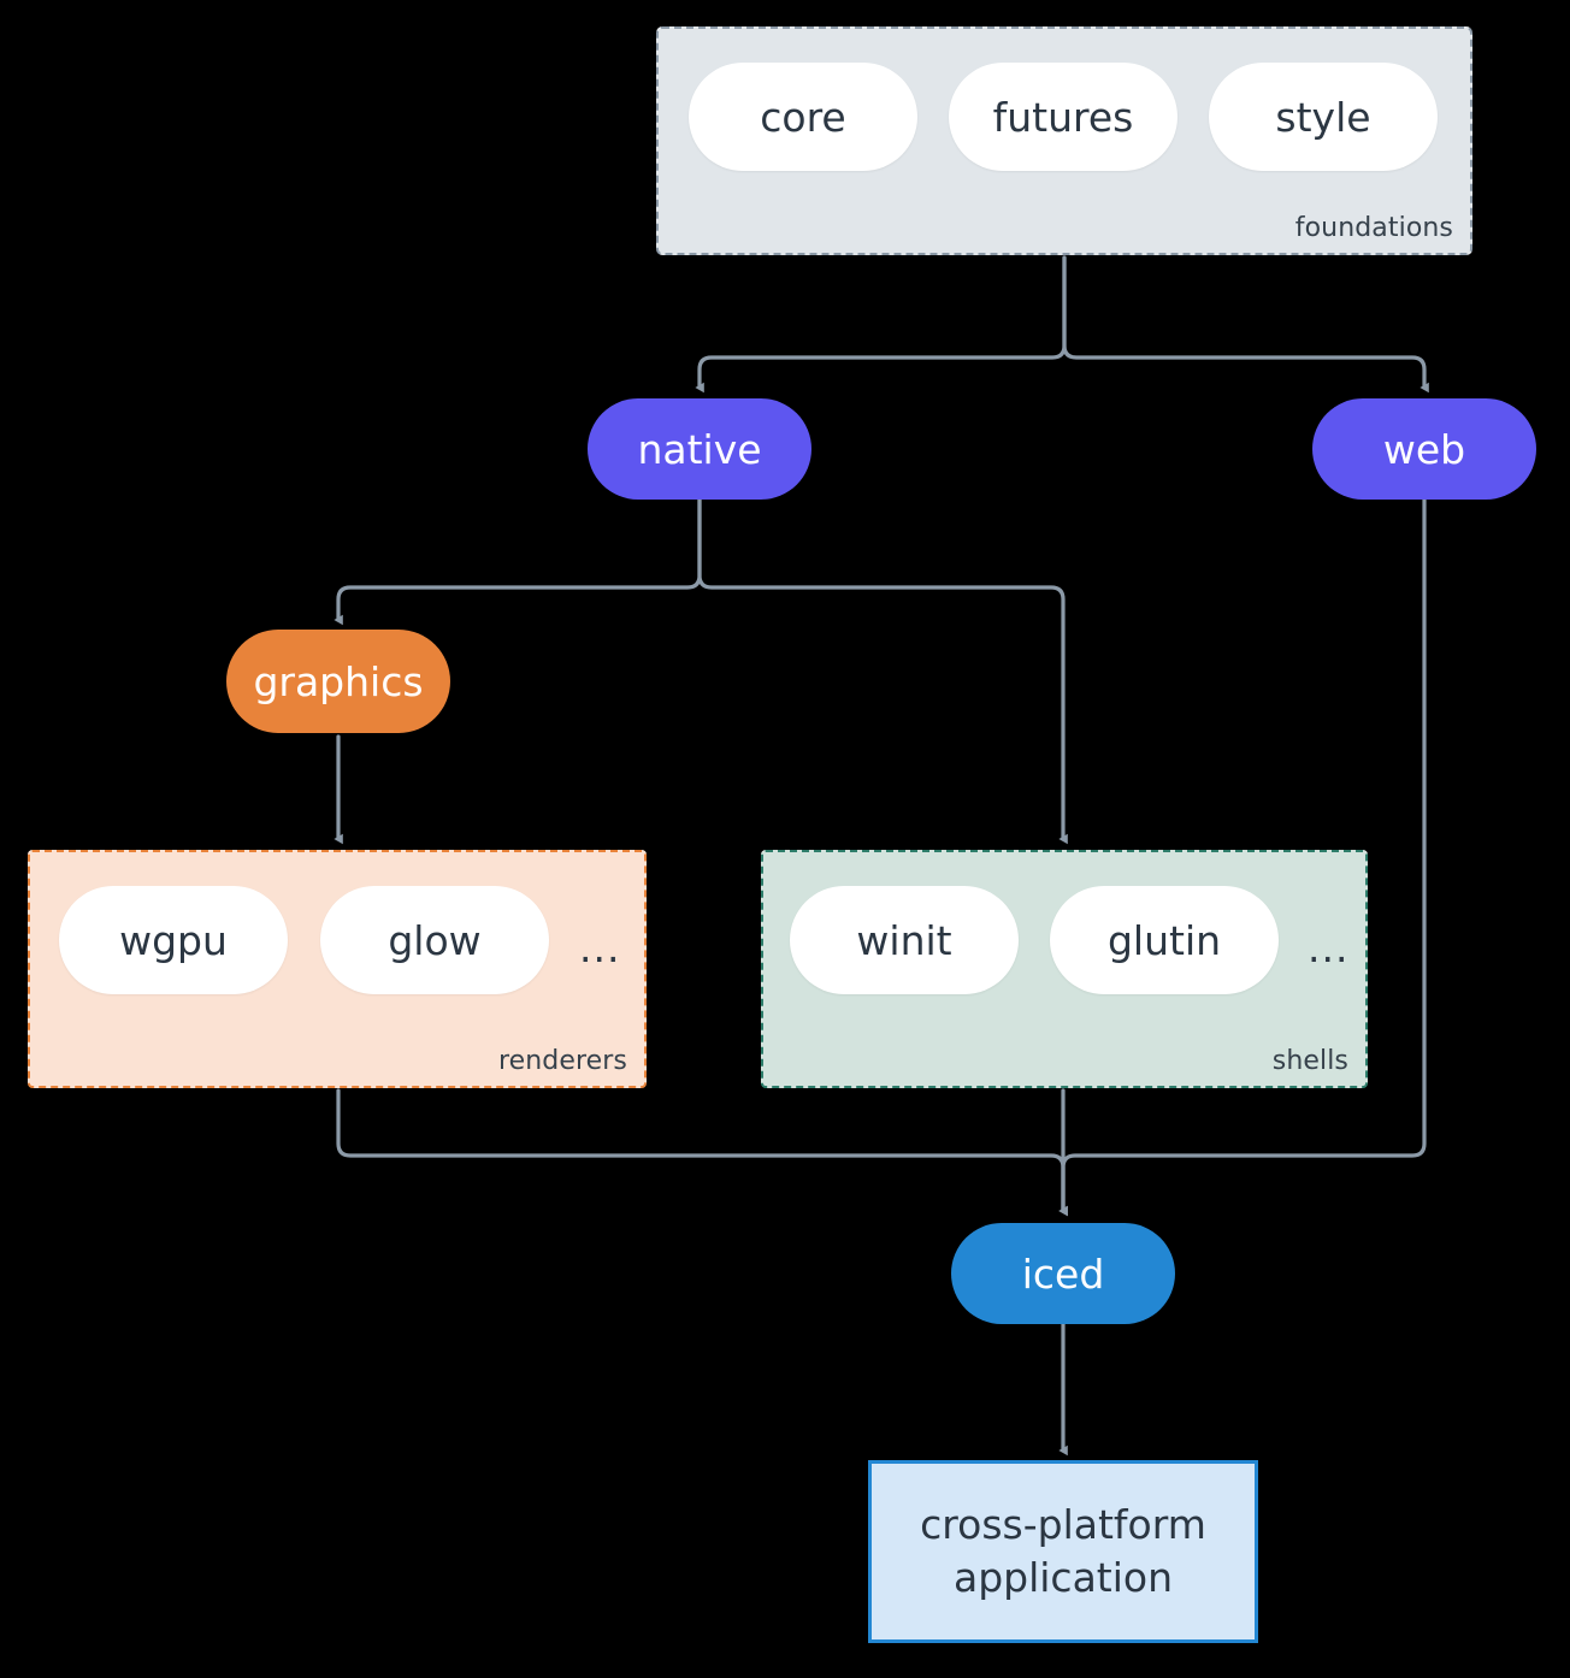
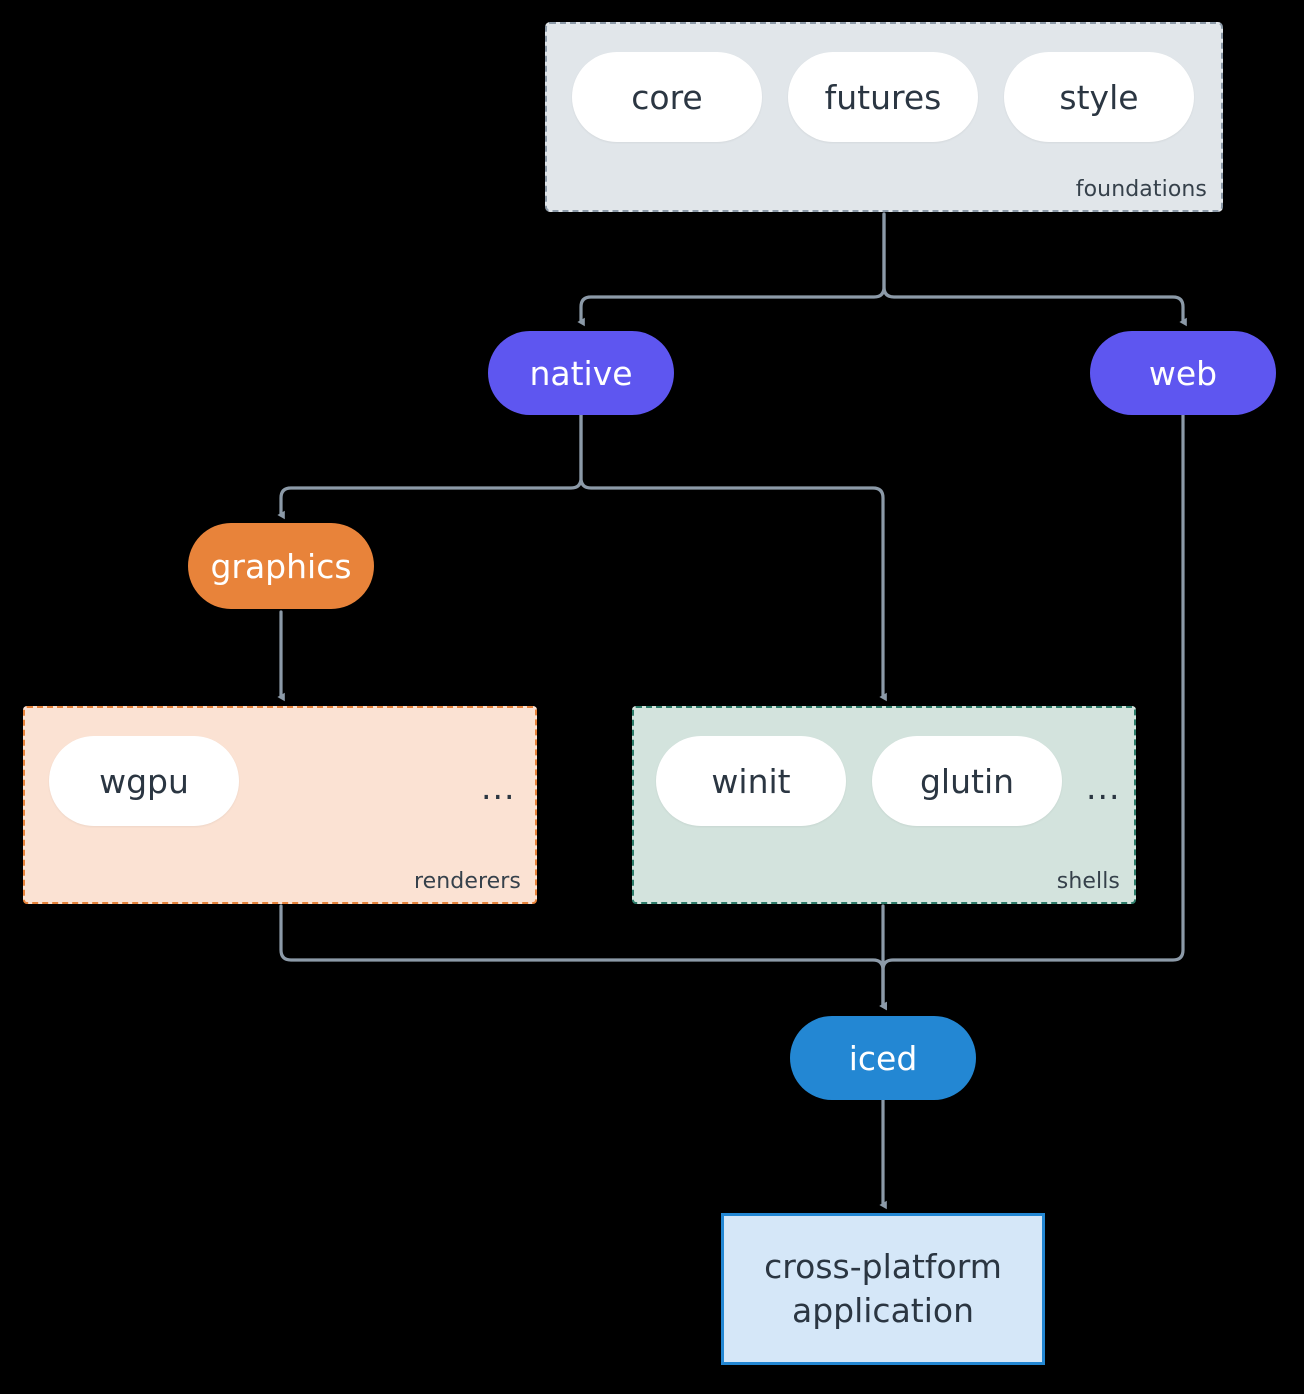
  foundations
  core
  futures
  style
  native
  web
  graphics
  renderers
  wgpu
- glow
  ...
  shells
  winit
  glutin
  ...
  iced
  cross-platform
  application
